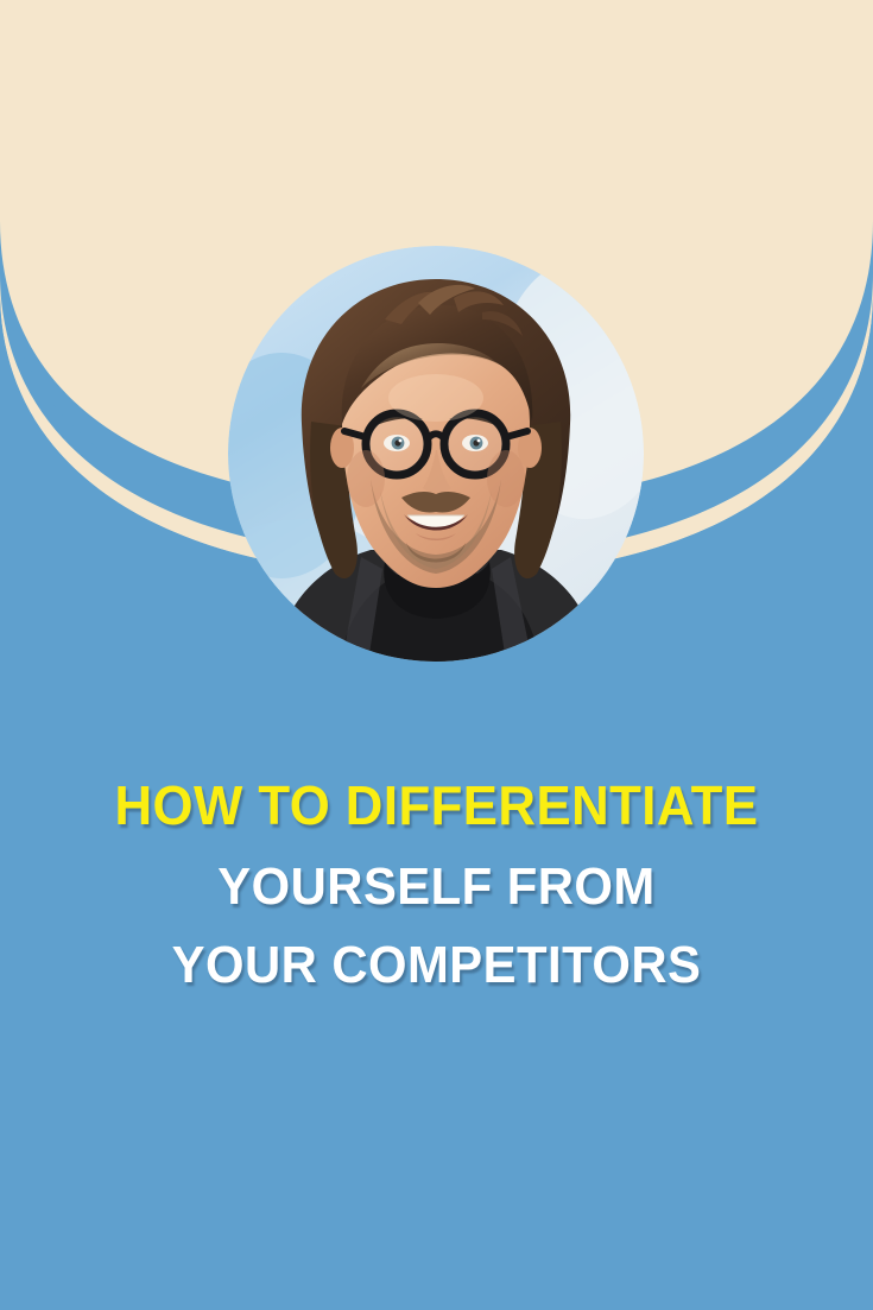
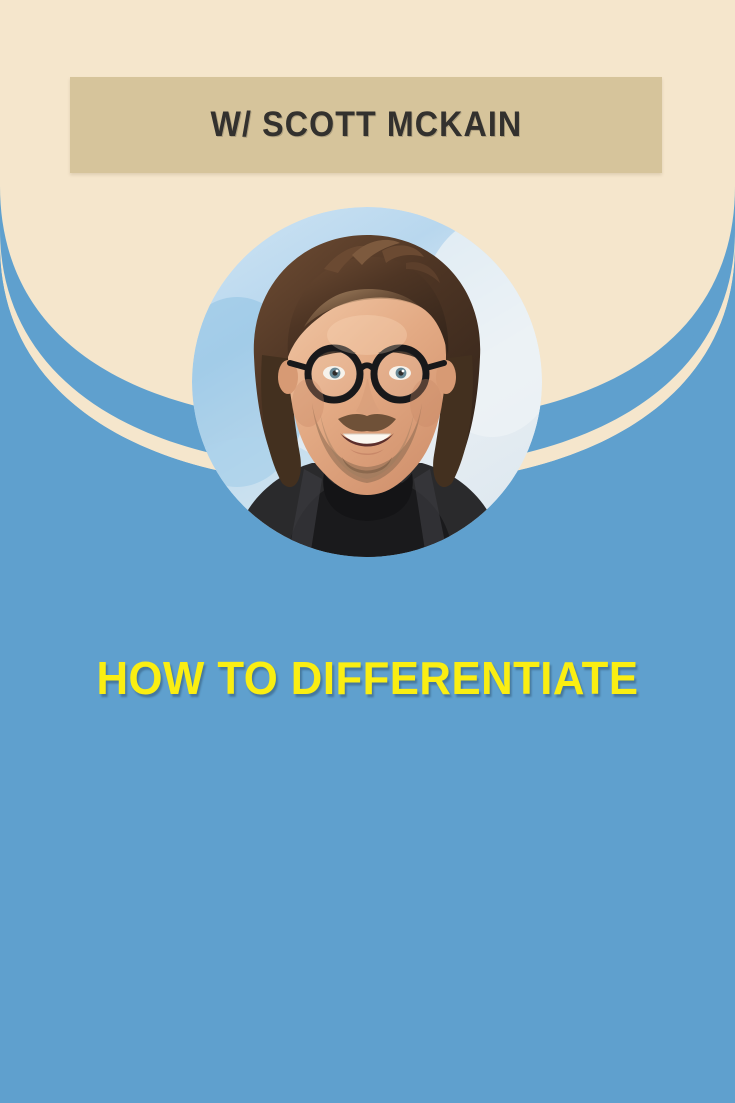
+ W/ SCOTT MCKAIN
  HOW TO DIFFERENTIATE
- YOURSELF FROM
- YOUR COMPETITORS
